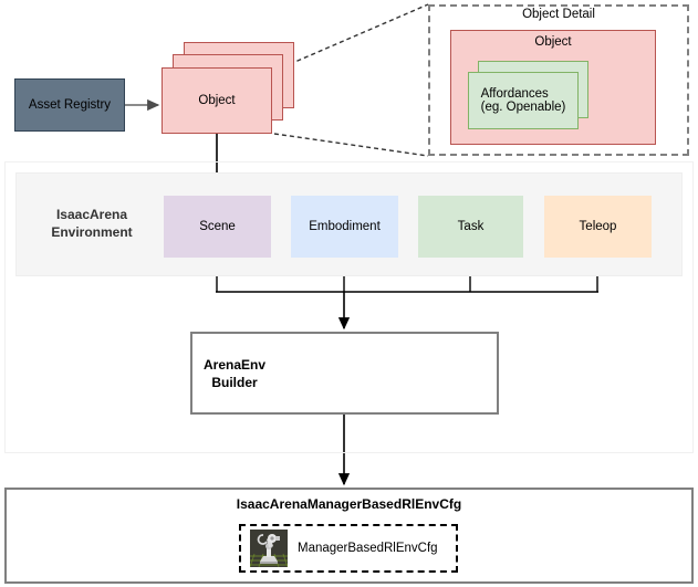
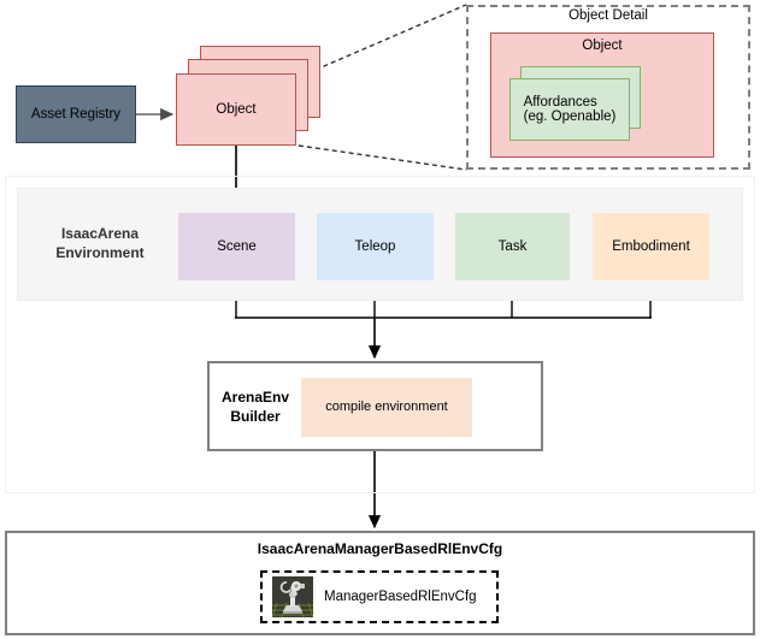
  Asset Registry
  Object
  Object Detail
  Object
  Affordances
  (eg. Openable)
  IsaacArena Environment
  Scene
- Embodiment
+ Teleop
  Task
- Teleop
+ Embodiment
  ArenaEnv Builder
+ compile environment
  IsaacArenaManagerBasedRlEnvCfg
  ManagerBasedRlEnvCfg
